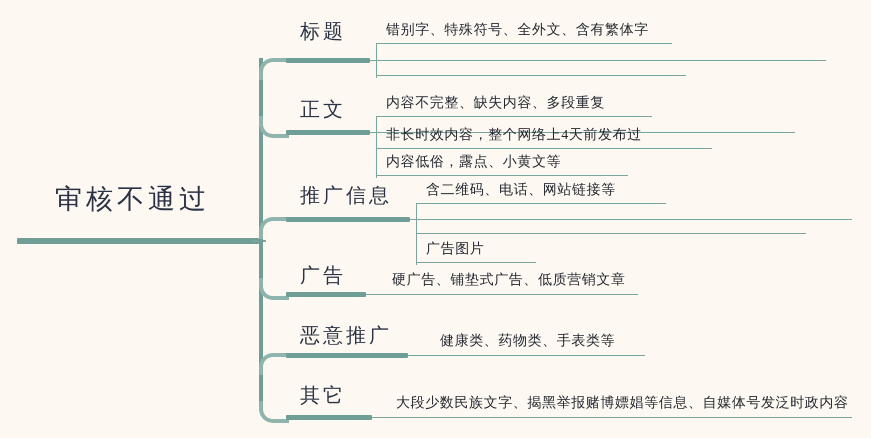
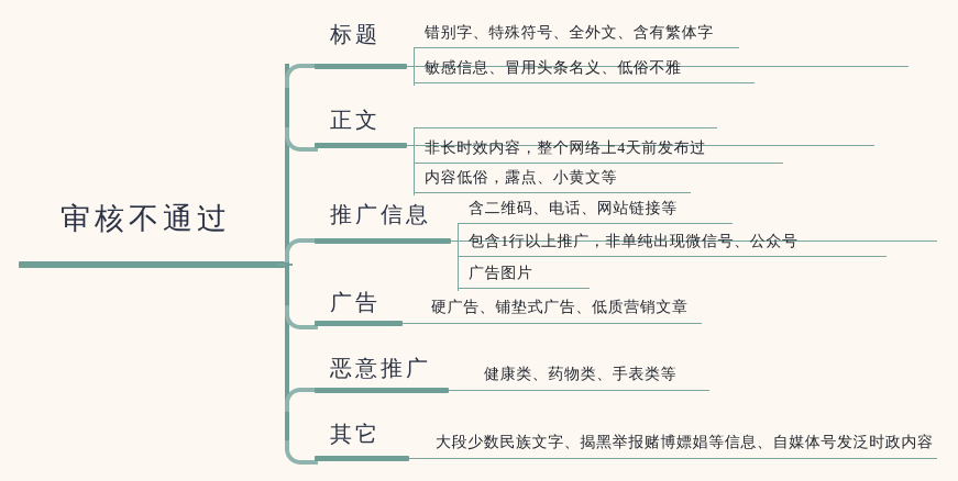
  审核不通过
  标题
  错别字、特殊符号、全外文、含有繁体字
+ 敏感信息、冒用头条名义、低俗不雅
  正文
- 内容不完整、缺失内容、多段重复
  非长时效内容，整个网络上4天前发布过
  内容低俗，露点、小黄文等
  推广信息
  含二维码、电话、网站链接等
+ 包含1行以上推广，非单纯出现微信号、公众号
  广告图片
  广告
  硬广告、铺垫式广告、低质营销文章
  恶意推广
  健康类、药物类、手表类等
  其它
  大段少数民族文字、揭黑举报赌博嫖娼等信息、自媒体号发泛时政内容
